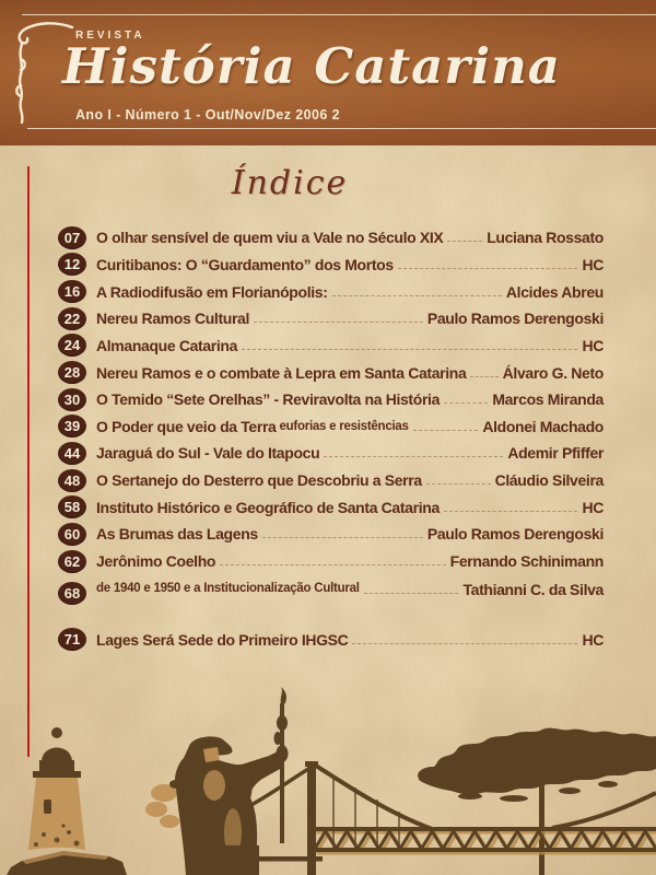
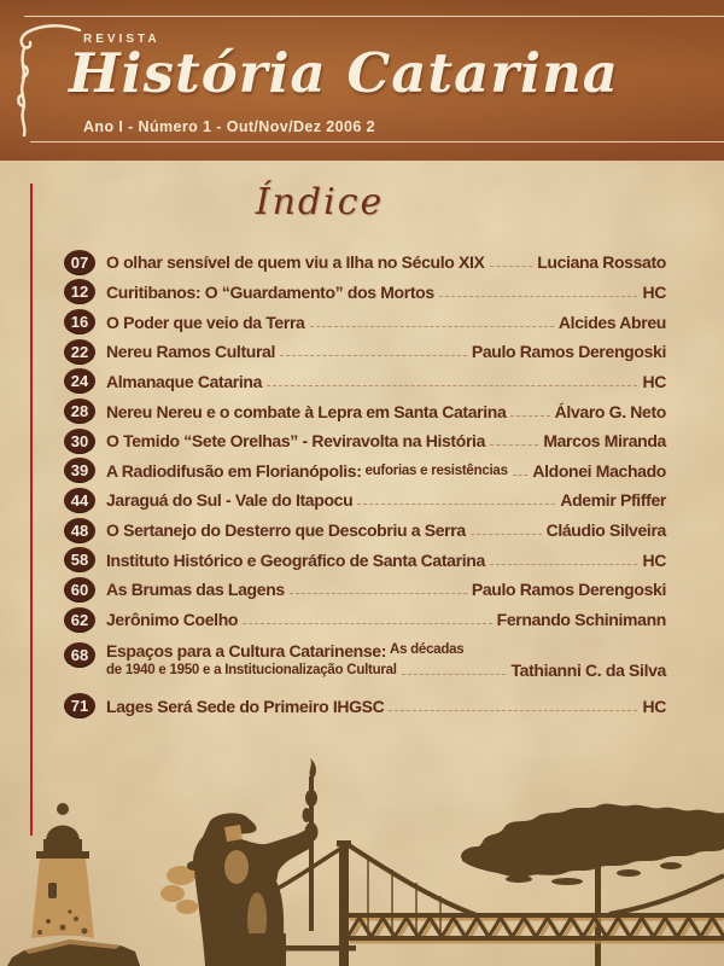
  REVISTA
  História Catarina
  Ano I - Número 1 - Out/Nov/Dez 2006 2
  Índice
  07
- O olhar sensível de quem viu a Vale no Século XIX
+ O olhar sensível de quem viu a Ilha no Século XIX
  Luciana Rossato
  12
  Curitibanos: O “Guardamento” dos Mortos
  HC
  16
- A Radiodifusão em Florianópolis:
+ O Poder que veio da Terra
  Alcides Abreu
  22
  Nereu Ramos Cultural
  Paulo Ramos Derengoski
  24
  Almanaque Catarina
  HC
  28
- Nereu Ramos e o combate à Lepra em Santa Catarina
+ Nereu Nereu e o combate à Lepra em Santa Catarina
  Álvaro G. Neto
  30
  O Temido “Sete Orelhas” - Reviravolta na História
  Marcos Miranda
  39
- O Poder que veio da Terra
+ A Radiodifusão em Florianópolis:
  euforias e resistências
  Aldonei Machado
  44
  Jaraguá do Sul - Vale do Itapocu
  Ademir Pfiffer
  48
  O Sertanejo do Desterro que Descobriu a Serra
  Cláudio Silveira
  58
  Instituto Histórico e Geográfico de Santa Catarina
  HC
  60
  As Brumas das Lagens
  Paulo Ramos Derengoski
  62
  Jerônimo Coelho
  Fernando Schinimann
  68
+ Espaços para a Cultura Catarinense:
+ As décadas
  de 1940 e 1950 e a Institucionalização Cultural
  Tathianni C. da Silva
  71
  Lages Será Sede do Primeiro IHGSC
  HC
